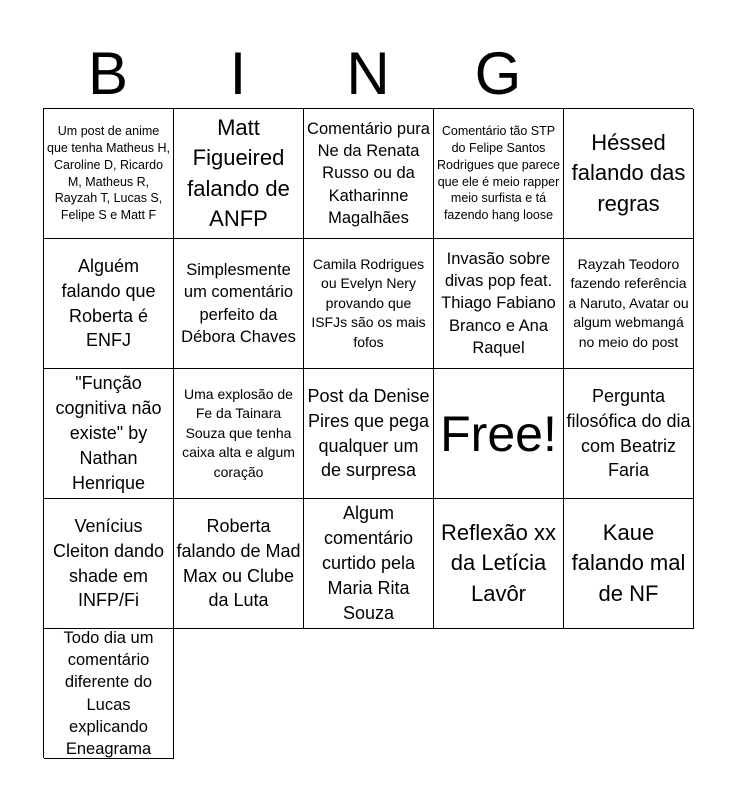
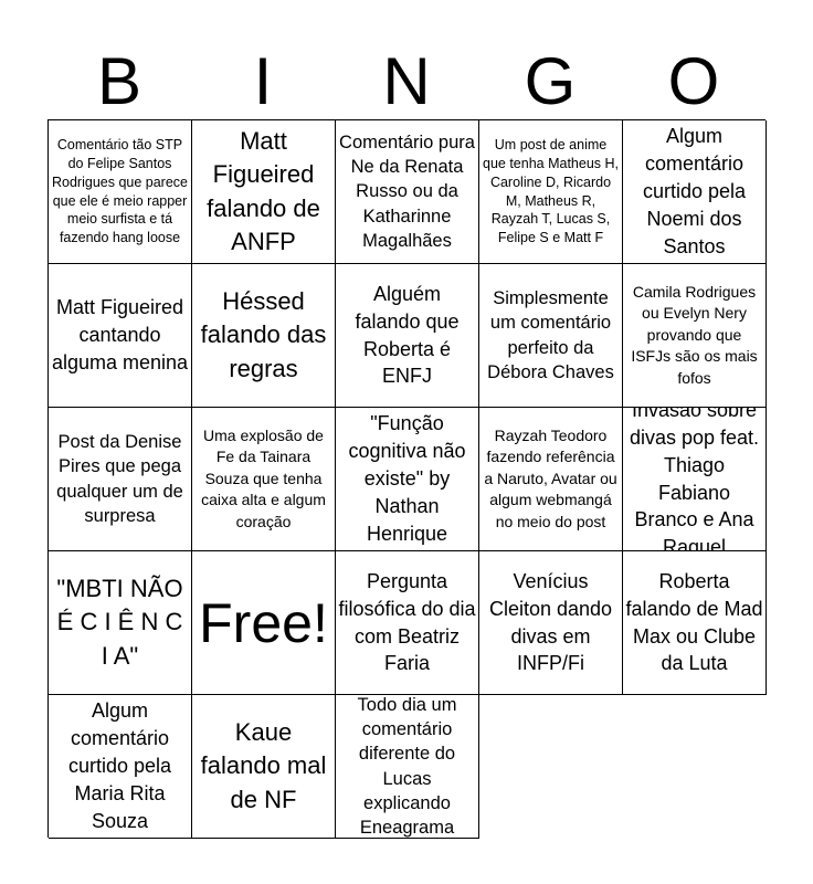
  B
  I
  N
  G
+ O
- Um post de anime que tenha Matheus H, Caroline D, Ricardo M, Matheus R, Rayzah T, Lucas S, Felipe S e Matt F
+ Comentário tão STP do Felipe Santos Rodrigues que parece que ele é meio rapper meio surfista e tá fazendo hang loose
  Matt Figueired falando de ANFP
  Comentário pura Ne da Renata Russo ou da Katharinne Magalhães
- Comentário tão STP do Felipe Santos Rodrigues que parece que ele é meio rapper meio surfista e tá fazendo hang loose
+ Um post de anime que tenha Matheus H, Caroline D, Ricardo M, Matheus R, Rayzah T, Lucas S, Felipe S e Matt F
+ Algum comentário curtido pela Noemi dos Santos
+ Matt Figueired cantando alguma menina
  Héssed falando das regras
  Alguém falando que Roberta é ENFJ
  Simplesmente um comentário perfeito da Débora Chaves
  Camila Rodrigues ou Evelyn Nery provando que ISFJs são os mais fofos
- Invasão sobre divas pop feat. Thiago Fabiano Branco e Ana Raquel
+ Post da Denise Pires que pega qualquer um de surpresa
- Rayzah Teodoro fazendo referência a Naruto, Avatar ou algum webmangá no meio do post
+ Uma explosão de Fe da Tainara Souza que tenha caixa alta e algum coração
  "Função cognitiva não existe" by Nathan Henrique
- Uma explosão de Fe da Tainara Souza que tenha caixa alta e algum coração
+ Rayzah Teodoro fazendo referência a Naruto, Avatar ou algum webmangá no meio do post
- Post da Denise Pires que pega qualquer um de surpresa
+ Invasão sobre divas pop feat. Thiago Fabiano Branco e Ana Raquel
+ "MBTI NÃO É C I Ê N C I A"
  Free!
  Pergunta filosófica do dia com Beatriz Faria
- Venícius Cleiton dando shade em INFP/Fi
+ Venícius Cleiton dando divas em INFP/Fi
  Roberta falando de Mad Max ou Clube da Luta
  Algum comentário curtido pela Maria Rita Souza
- Reflexão xx da Letícia Lavôr
  Kaue falando mal de NF
  Todo dia um comentário diferente do Lucas explicando Eneagrama
